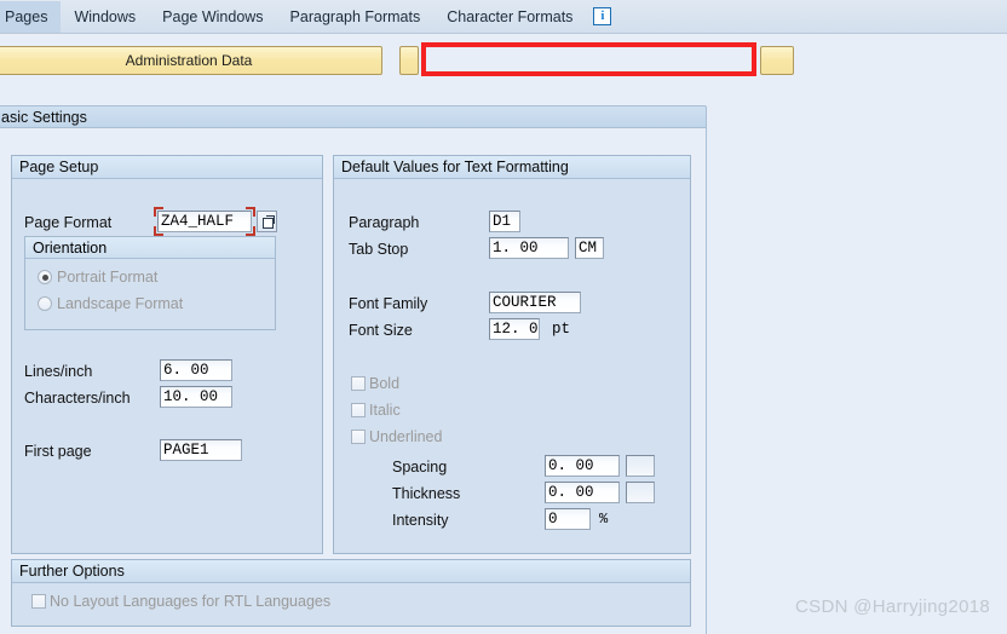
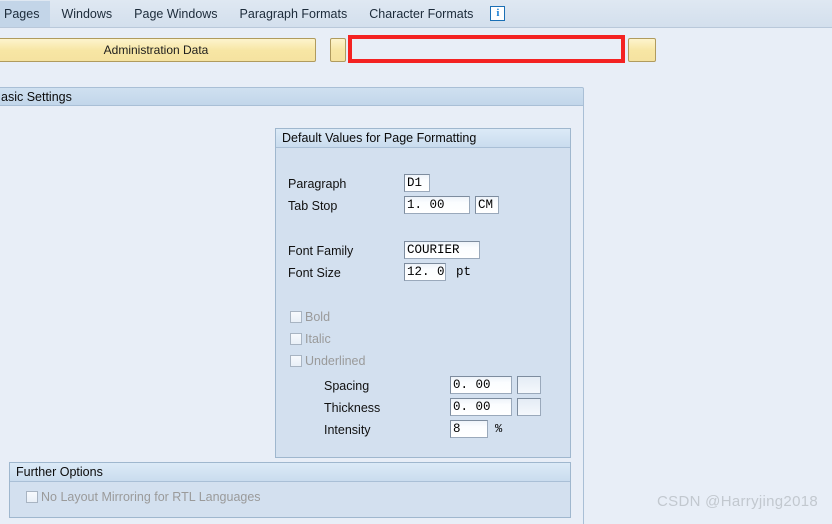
  Pages
  Windows
  Page Windows
  Paragraph Formats
  Character Formats
  i
  Administration Data
  asic Settings
- Page Setup
- Page Format
- ZA4_HALF
- Orientation
- Portrait Format
- Landscape Format
- Lines/inch
- 6. 00
- Characters/inch
- 10. 00
- First page
- PAGE1
- Default Values for Text Formatting
+ Default Values for Page Formatting
  Paragraph
  D1
  Tab Stop
  1. 00
  CM
  Font Family
  COURIER
  Font Size
  12. 0
  pt
  Bold
  Italic
  Underlined
  Spacing
  0. 00
  Thickness
  0. 00
  Intensity
- 0
+ 8
  %
  Further Options
- No Layout Languages for RTL Languages
+ No Layout Mirroring for RTL Languages
  CSDN @Harryjing2018
